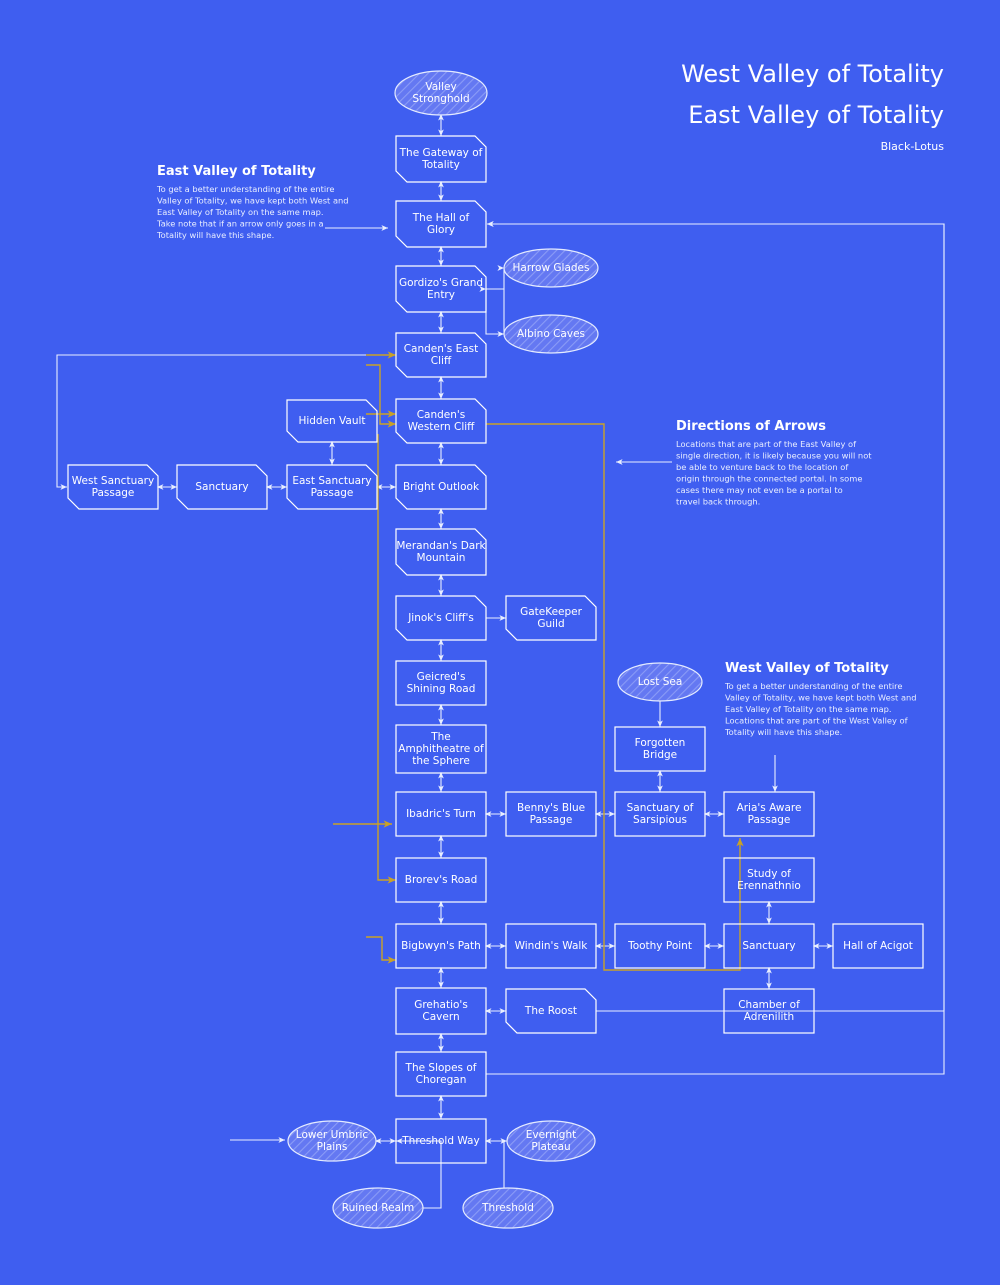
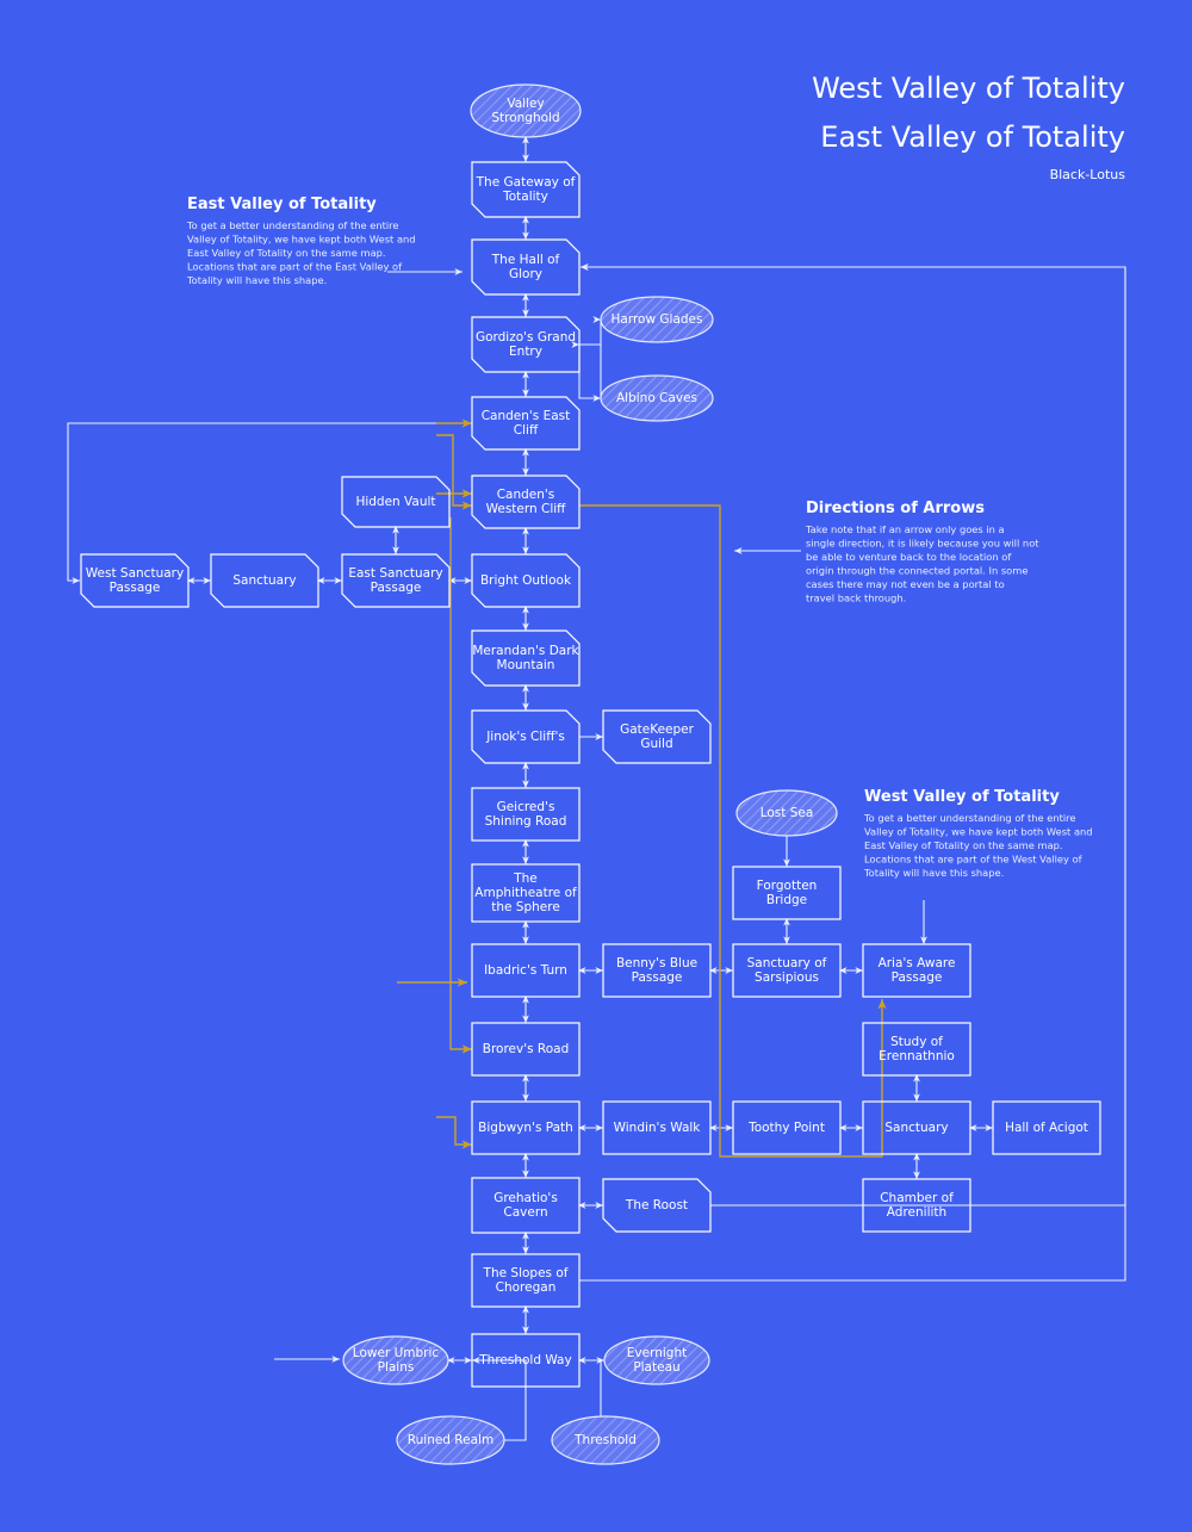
  Valley
  Stronghold
  The Gateway of
  Totality
  The Hall of
  Glory
  Gordizo's Grand
  Entry
  Harrow Glades
  Albino Caves
  Canden's East
  Cliff
  Canden's
  Western Cliff
  Hidden Vault
  West Sanctuary
  Passage
  Sanctuary
  East Sanctuary
  Passage
  Bright Outlook
  Merandan's Dark
  Mountain
  Jinok's Cliff's
  GateKeeper
  Guild
  Geicred's
  Shining Road
  The
  Amphitheatre of
  the Sphere
  Ibadric's Turn
  Benny's Blue
  Passage
  Sanctuary of
  Sarsipious
  Aria's Aware
  Passage
  Lost Sea
  Forgotten
  Bridge
  Brorev's Road
  Study of
  Erennathnio
  Bigbwyn's Path
  Windin's Walk
  Toothy Point
  Sanctuary
  Hall of Acigot
  Grehatio's
  Cavern
  The Roost
  Chamber of
  Adrenilith
  The Slopes of
  Choregan
  Threshold Way
  Lower Umbric
  Plains
  Evernight
  Plateau
  Ruined Realm
  Threshold
  West Valley of Totality
  East Valley of Totality
  Black-Lotus
  East Valley of Totality
  To get a better understanding of the entire
  Valley of Totality, we have kept both West and
  East Valley of Totality on the same map.
- Take note that if an arrow only goes in a
+ Locations that are part of the East Valley of
  Totality will have this shape.
  Directions of Arrows
- Locations that are part of the East Valley of
+ Take note that if an arrow only goes in a
  single direction, it is likely because you will not
  be able to venture back to the location of
  origin through the connected portal. In some
  cases there may not even be a portal to
  travel back through.
  West Valley of Totality
  To get a better understanding of the entire
  Valley of Totality, we have kept both West and
  East Valley of Totality on the same map.
  Locations that are part of the West Valley of
  Totality will have this shape.
